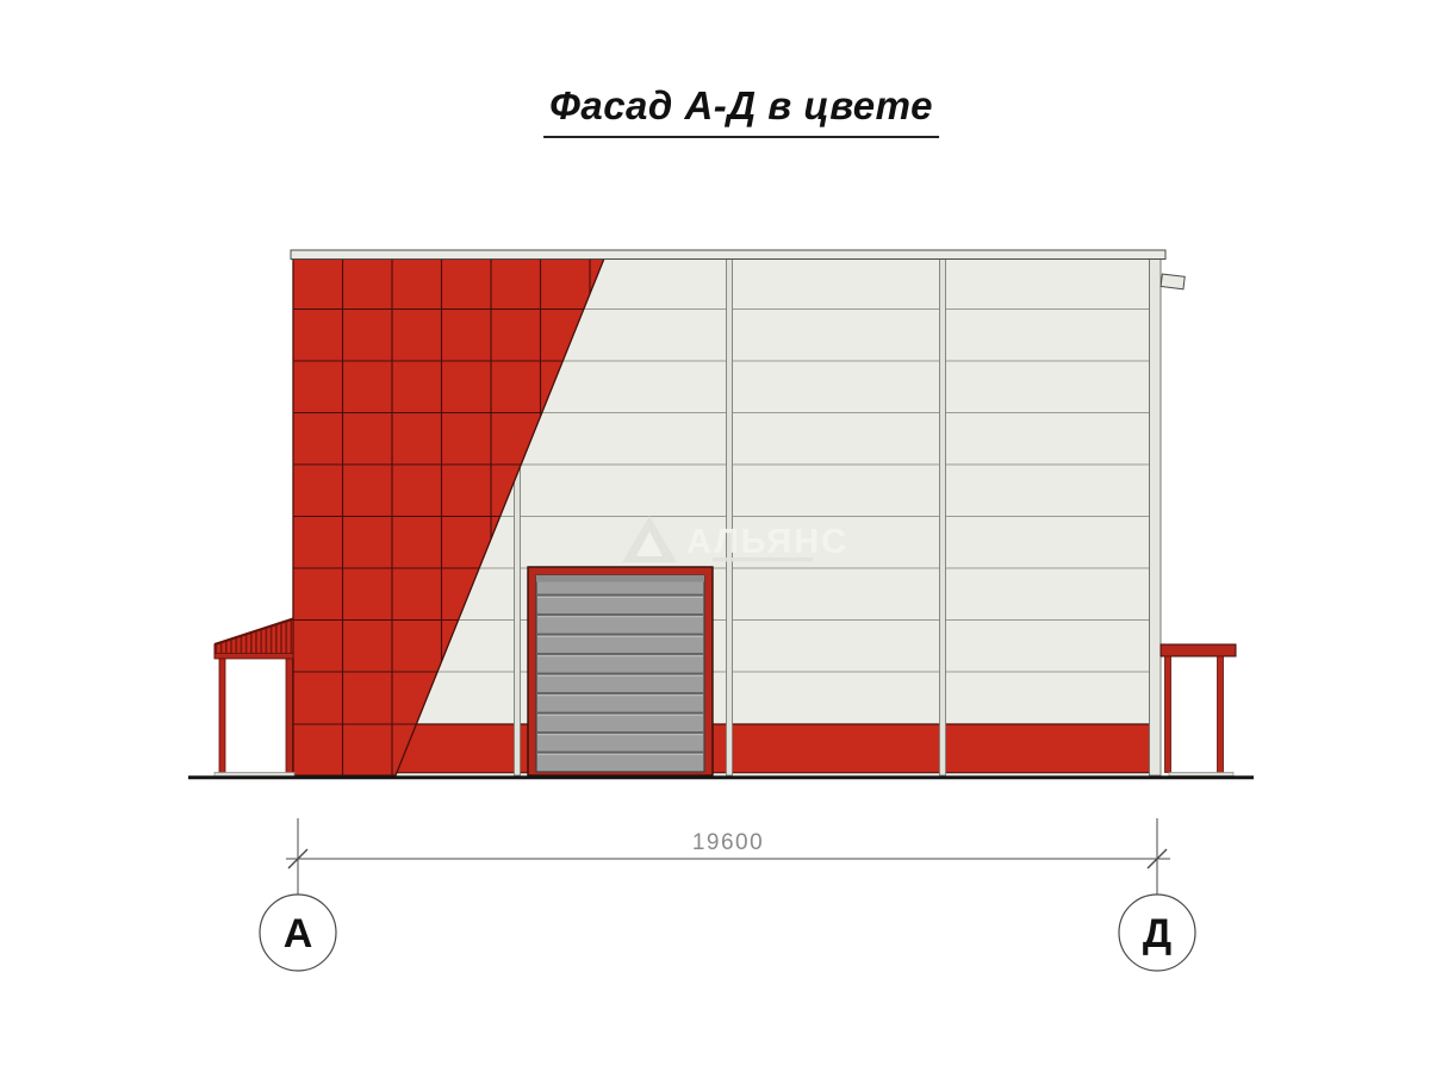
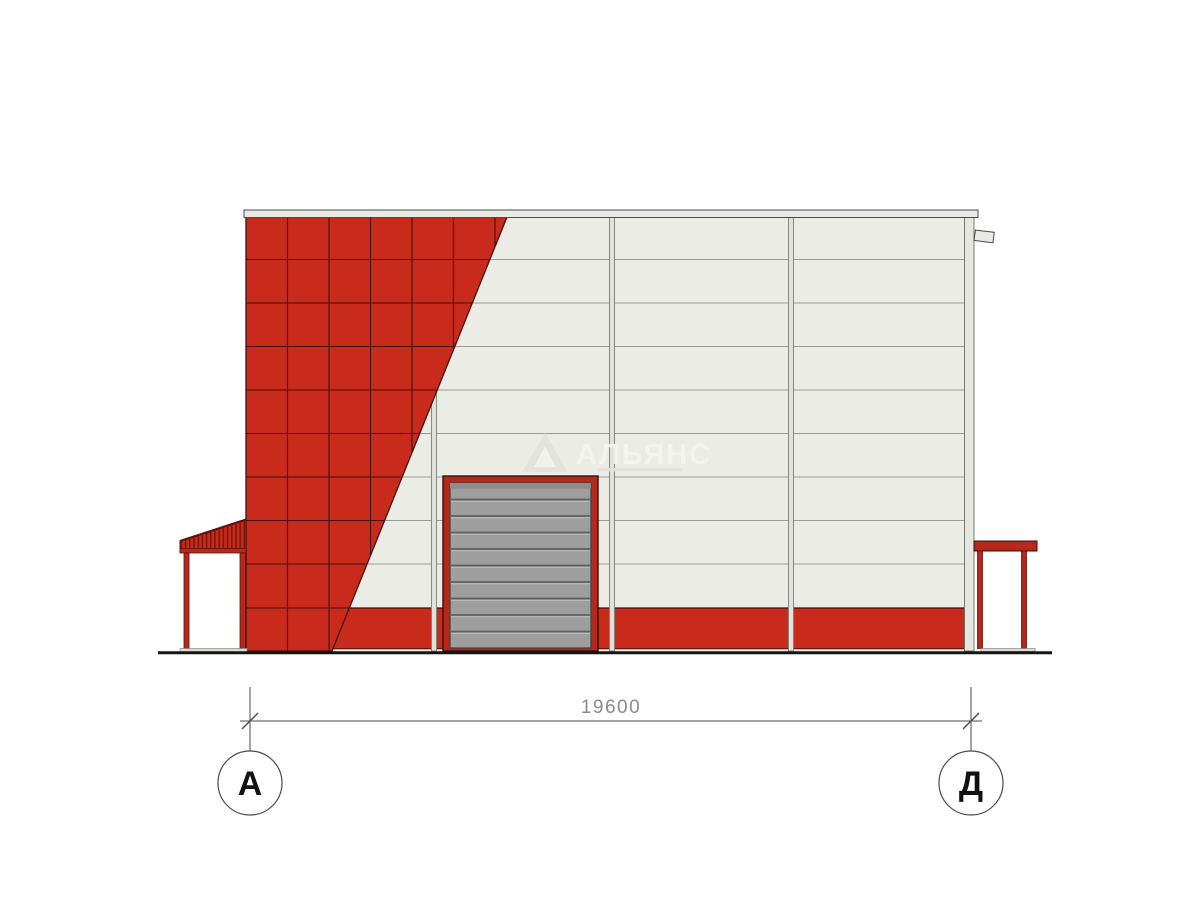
- Фасад А-Д в цвете
  АЛЬЯНС
  19600
  А
  Д
